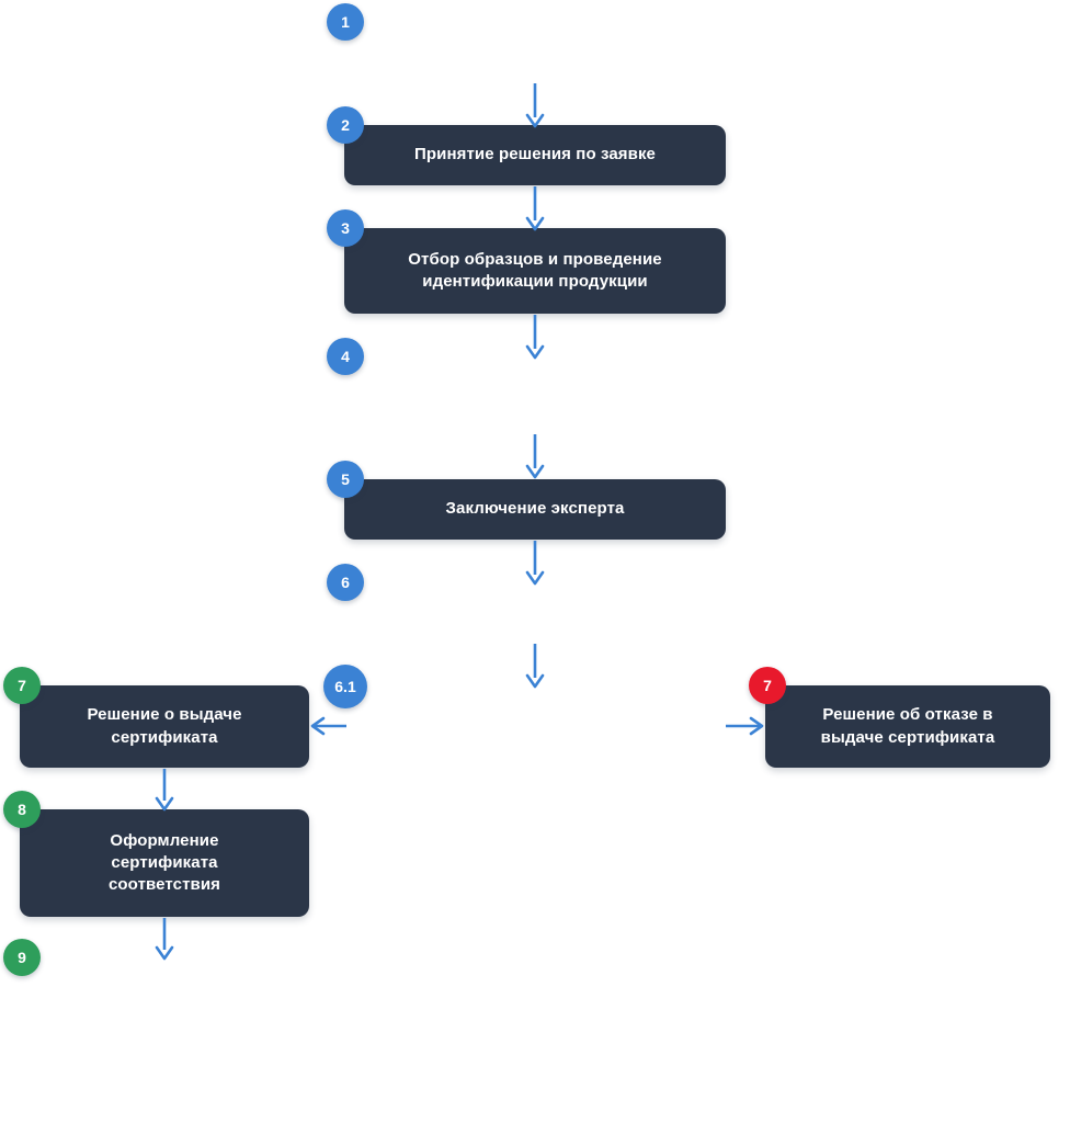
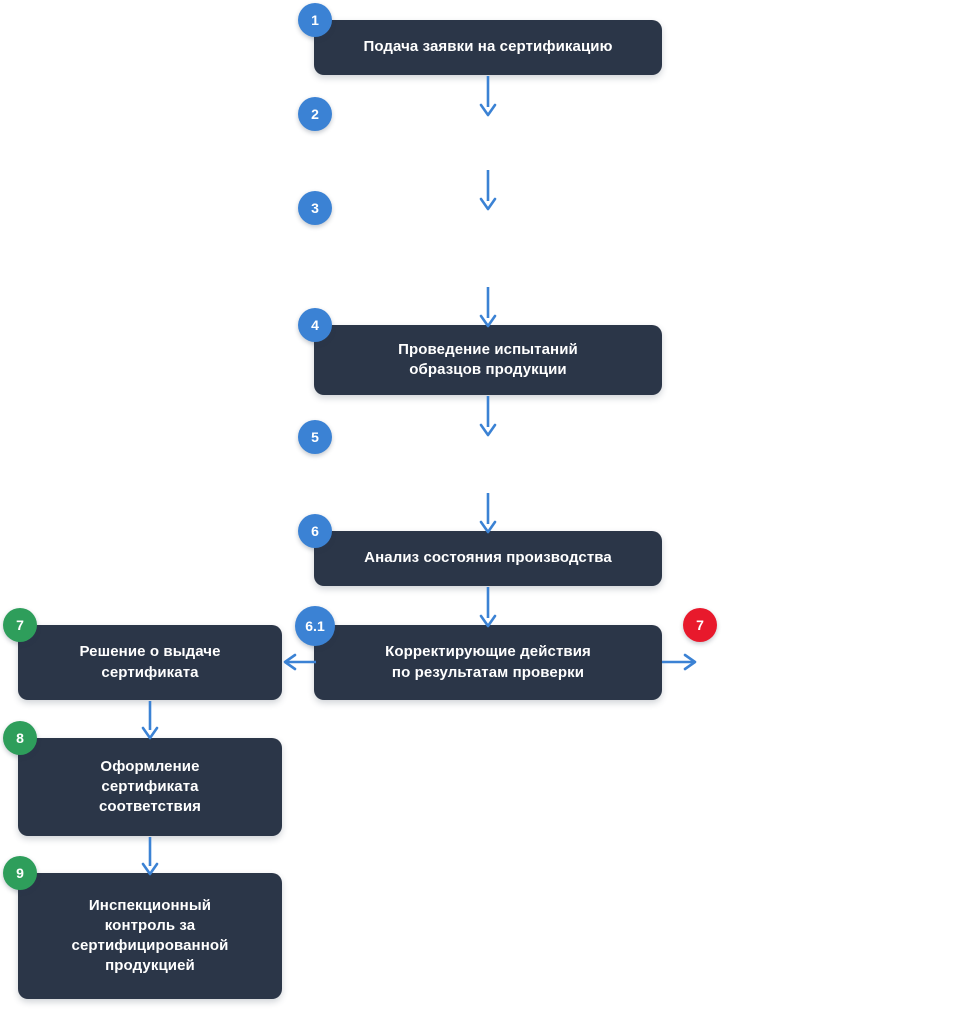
+ Подача заявки на сертификацию
  1
- Принятие решения по заявке
  2
- Отбор образцов и проведение
- идентификации продукции
  3
+ Проведение испытаний
+ образцов продукции
  4
- Заключение эксперта
  5
+ Анализ состояния производства
  6
+ Корректирующие действия
+ по результатам проверки
  6.1
  Решение о выдаче
  сертификата
  7
  Оформление
  сертификата
  соответствия
  8
+ Инспекционный
+ контроль за
+ сертифицированной
+ продукцией
  9
- Решение об отказе в
- выдаче сертификата
  7
